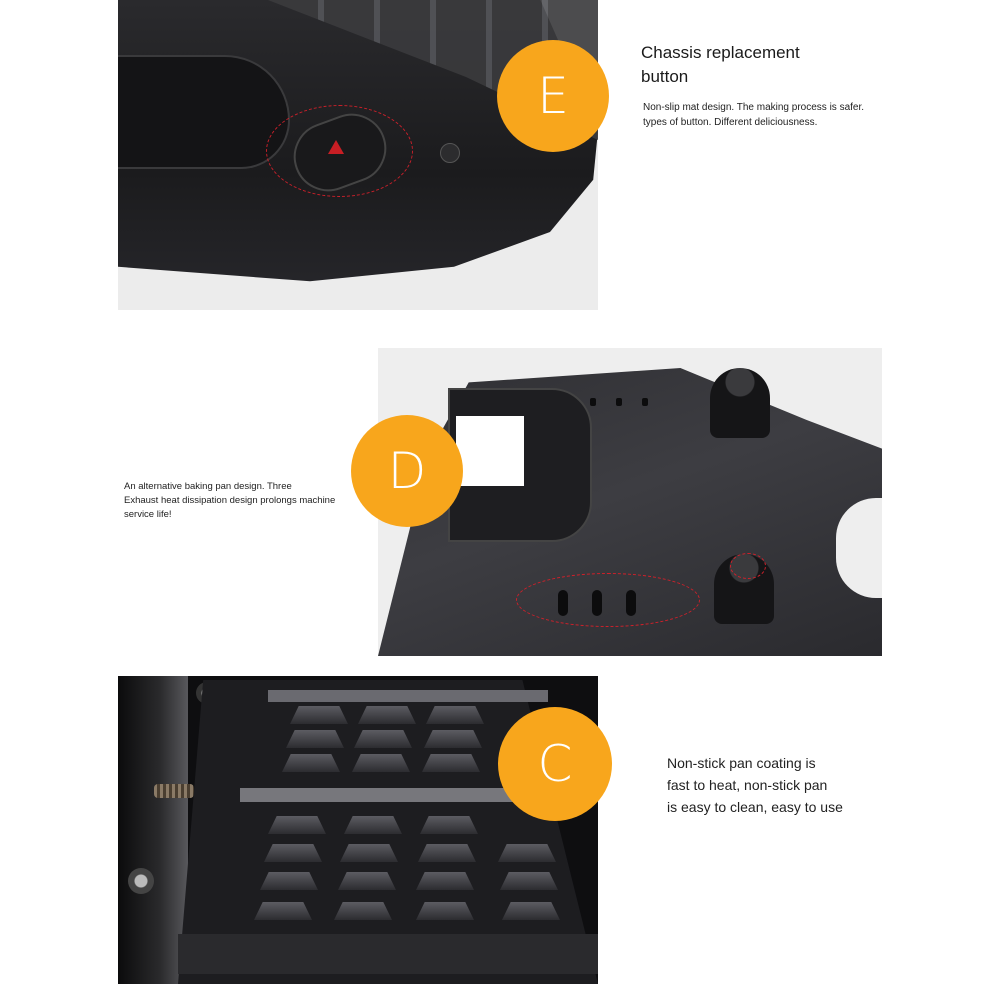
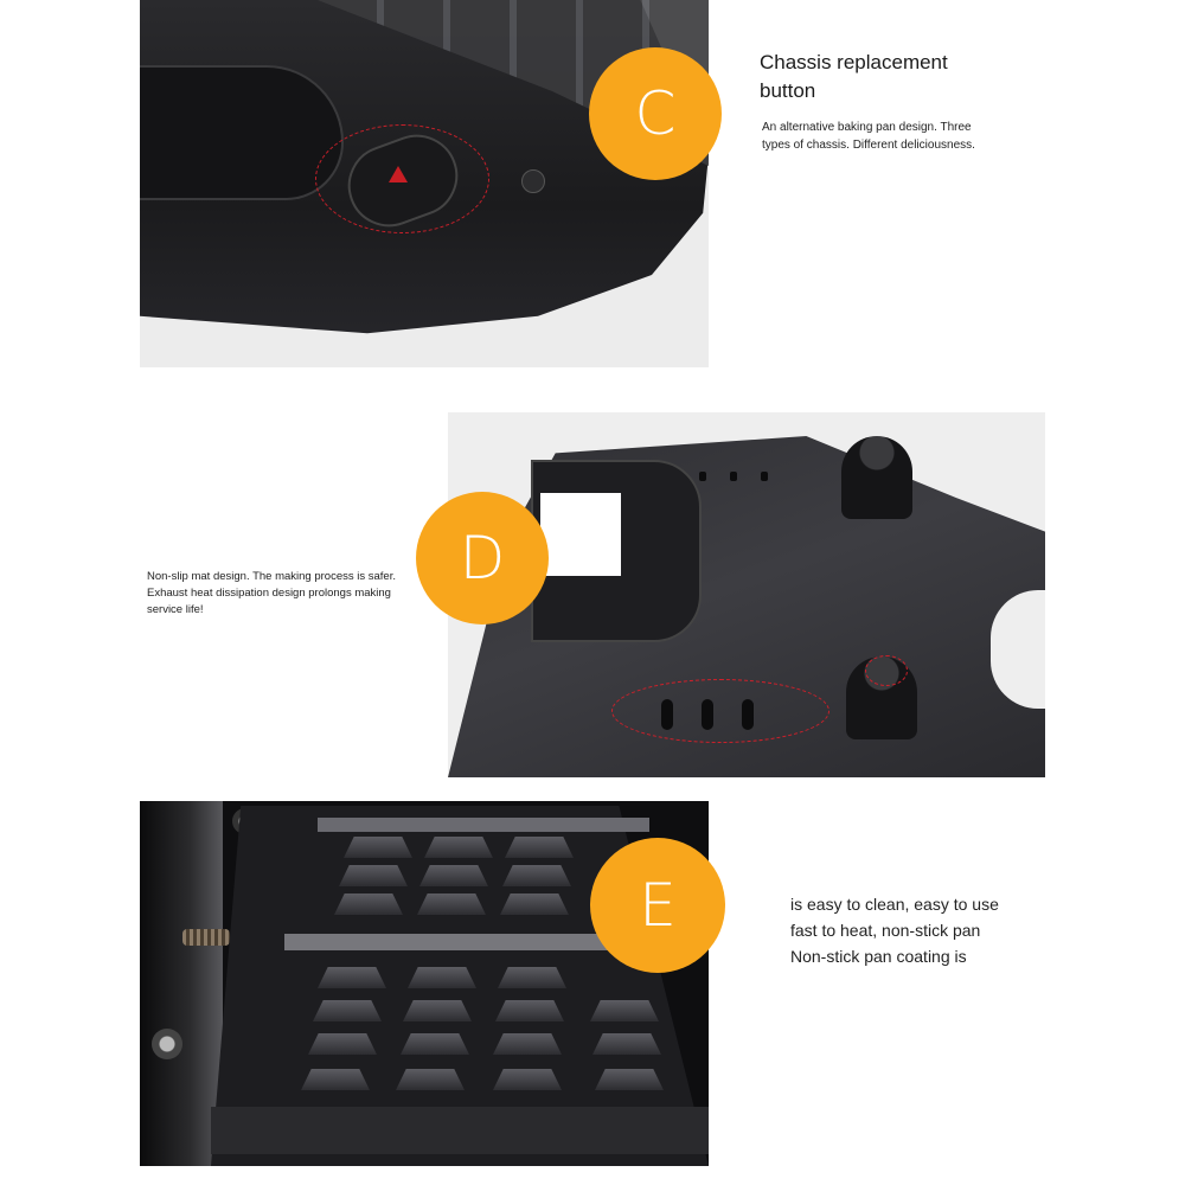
- E
+ C
  Chassis replacement
  button
- Non-slip mat design. The making process is safer.
+ An alternative baking pan design. Three
- types of button. Different deliciousness.
+ types of chassis. Different deliciousness.
  D
- An alternative baking pan design. Three
+ Non-slip mat design. The making process is safer.
- Exhaust heat dissipation design prolongs machine
+ Exhaust heat dissipation design prolongs making
  service life!
- C
+ E
- Non-stick pan coating is
+ is easy to clean, easy to use
  fast to heat, non-stick pan
- is easy to clean, easy to use
+ Non-stick pan coating is
